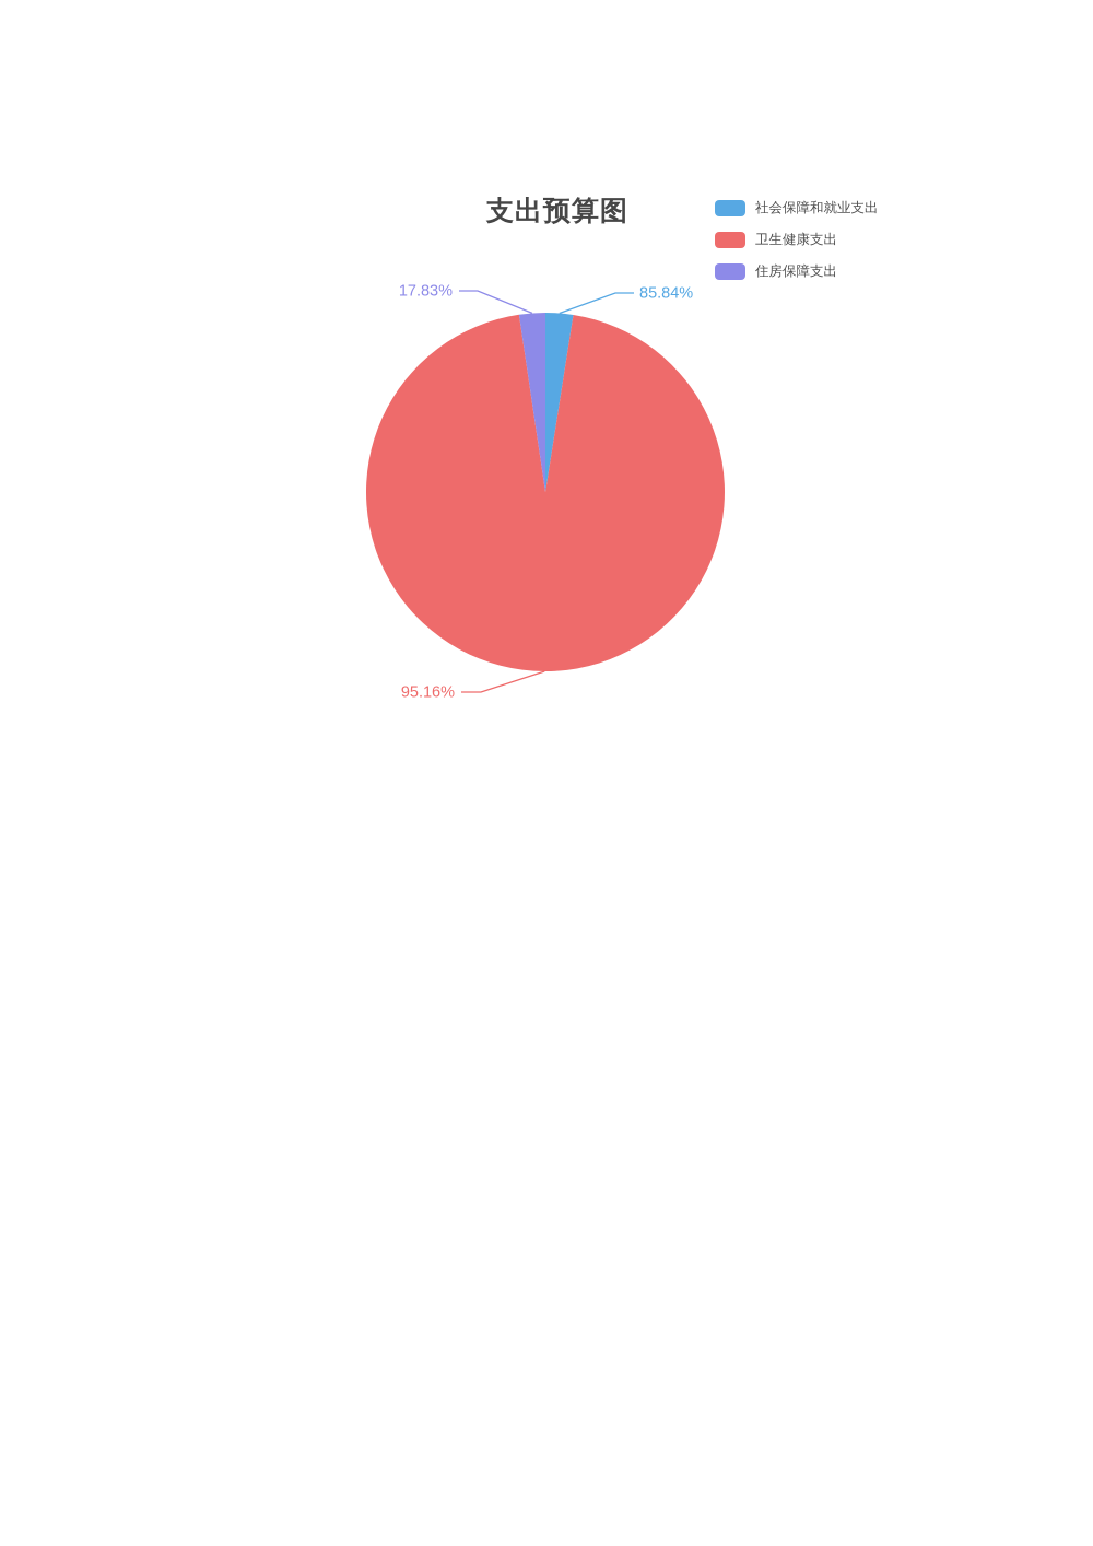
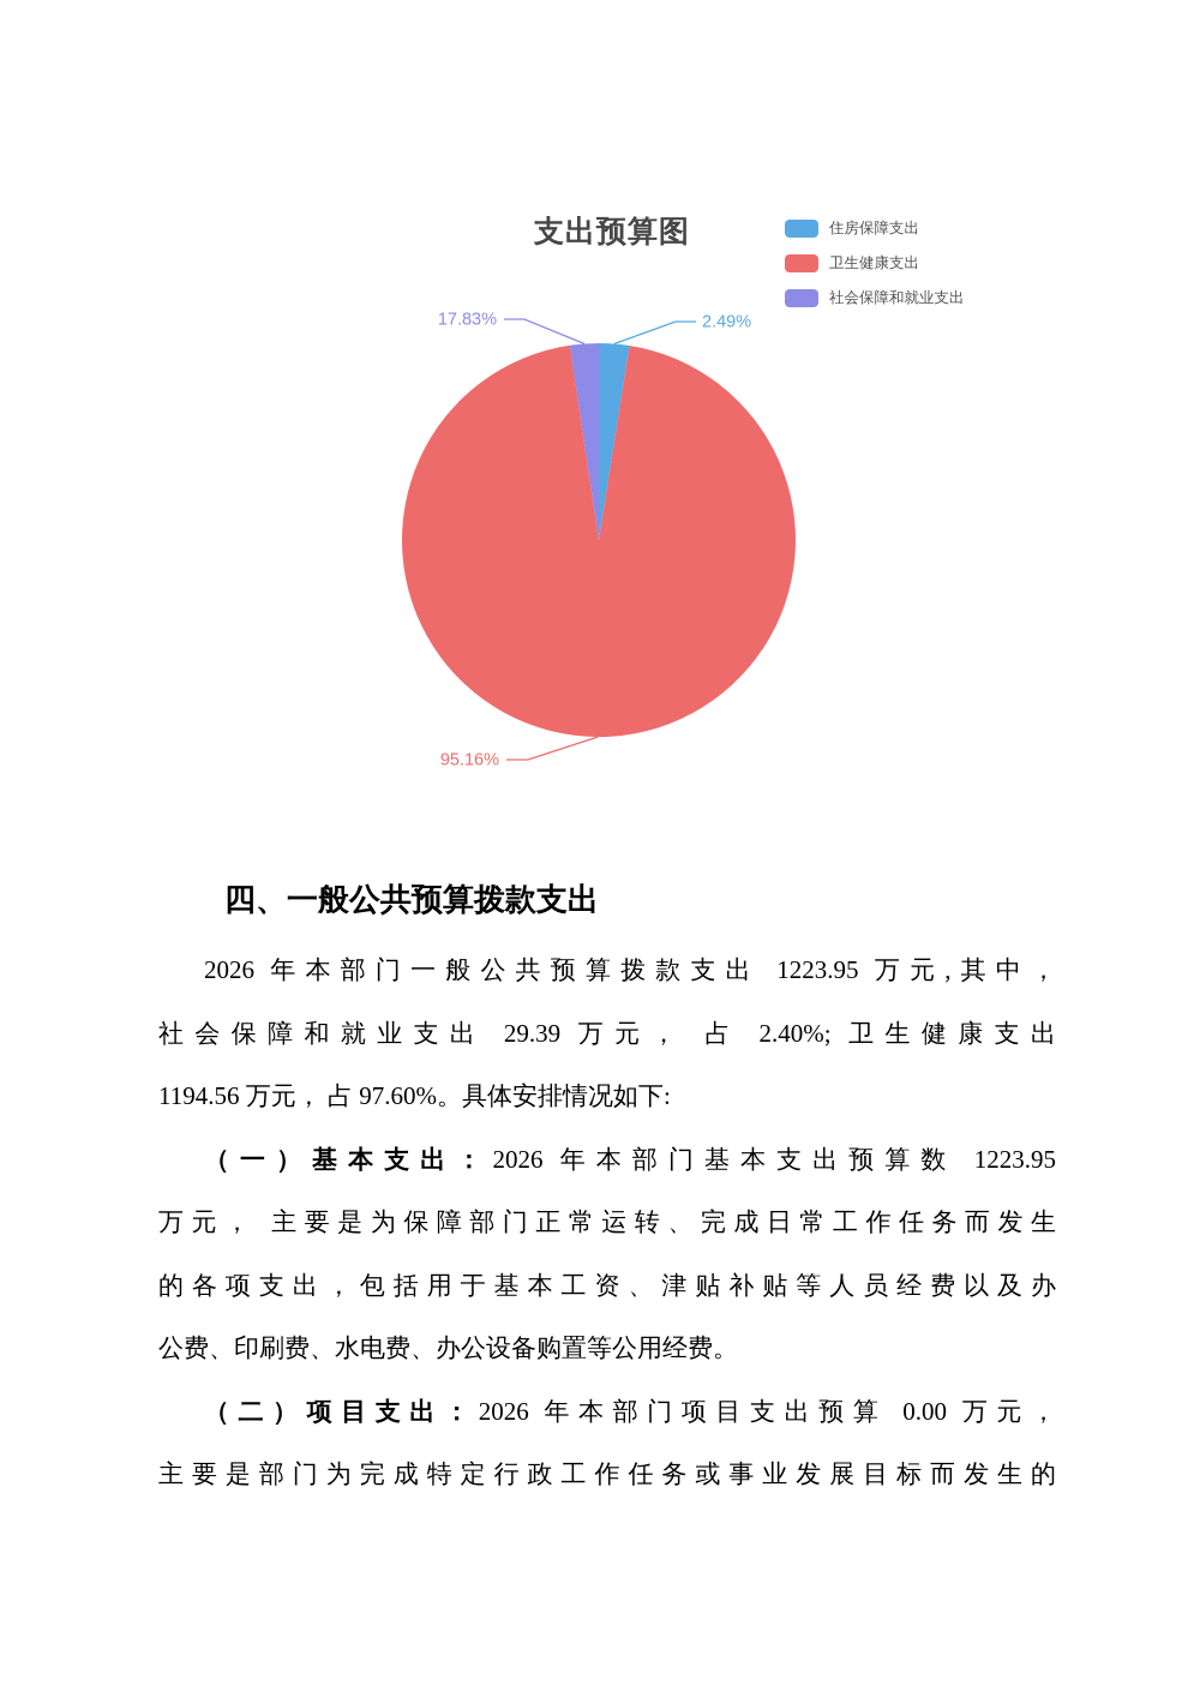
- 85.84%
+ 2.49%
  17.83%
  95.16%
  支出预算图
- 社会保障和就业支出
+ 住房保障支出
  卫生健康支出
- 住房保障支出
+ 社会保障和就业支出
+ 四、一般公共预算拨款支出
+ 2026 年本部门一般公共预算拨款支出 1223.95 万元,其中，
+ 社会保障和就业支出 29.39 万元， 占 2.40%; 卫生健康支出
+ 1194.56 万元， 占 97.60%。具体安排情况如下:
+ （一）基本支出：2026 年本部门基本支出预算数 1223.95
+ 万元， 主要是为保障部门正常运转、完成日常工作任务而发生
+ 的各项支出，包括用于基本工资、津贴补贴等人员经费以及办
+ 公费、印刷费、水电费、办公设备购置等公用经费。
+ （二）项目支出：2026 年本部门项目支出预算 0.00 万元，
+ 主要是部门为完成特定行政工作任务或事业发展目标而发生的
